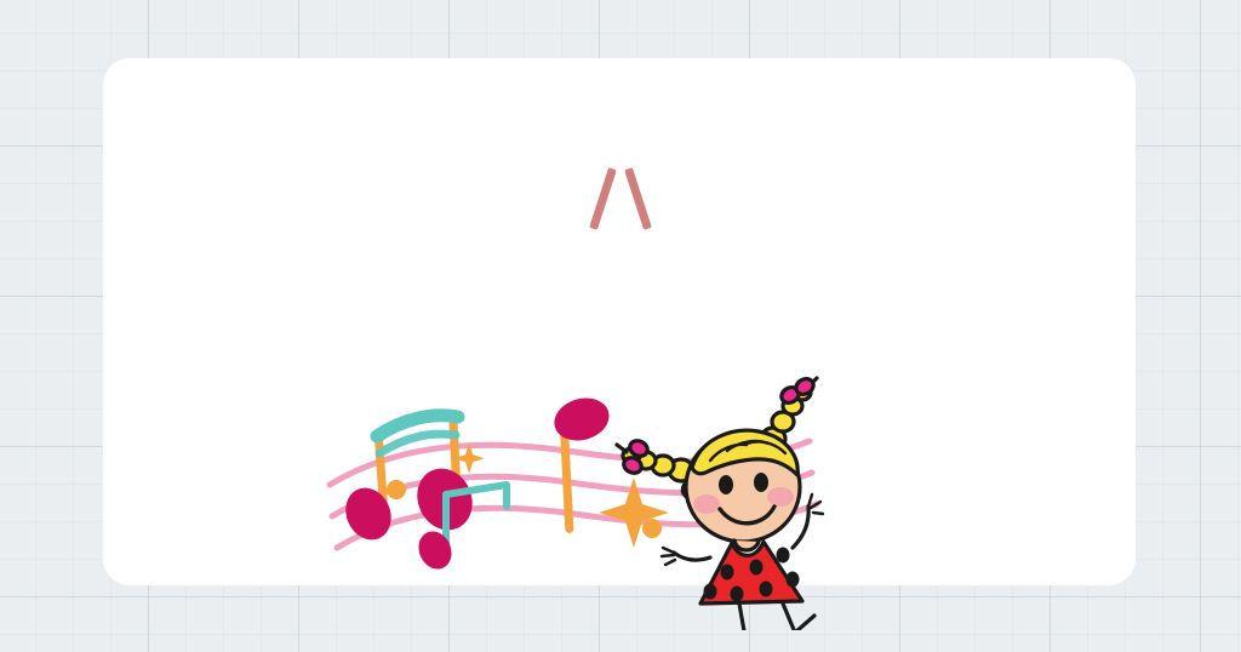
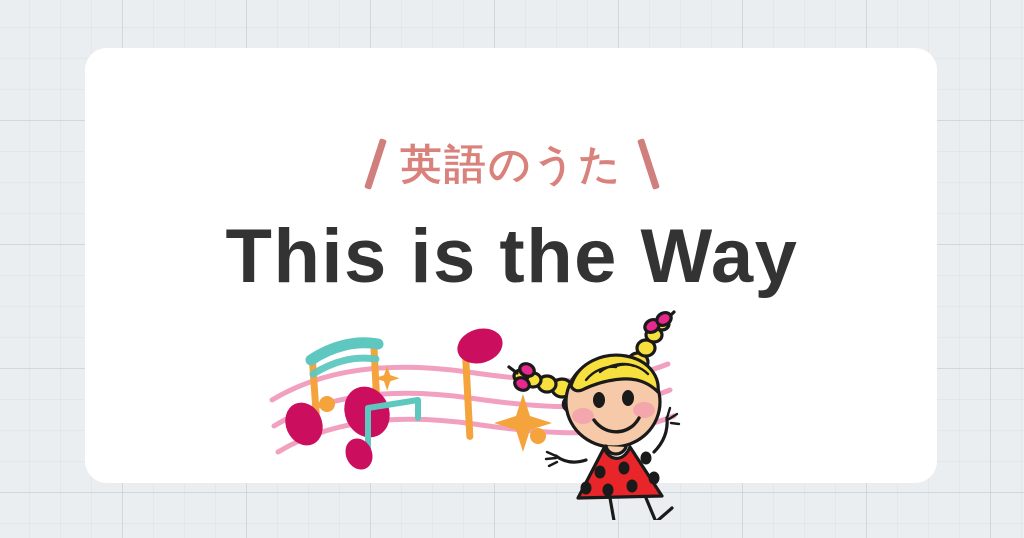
+ 英語のうた
+ This is the Way
